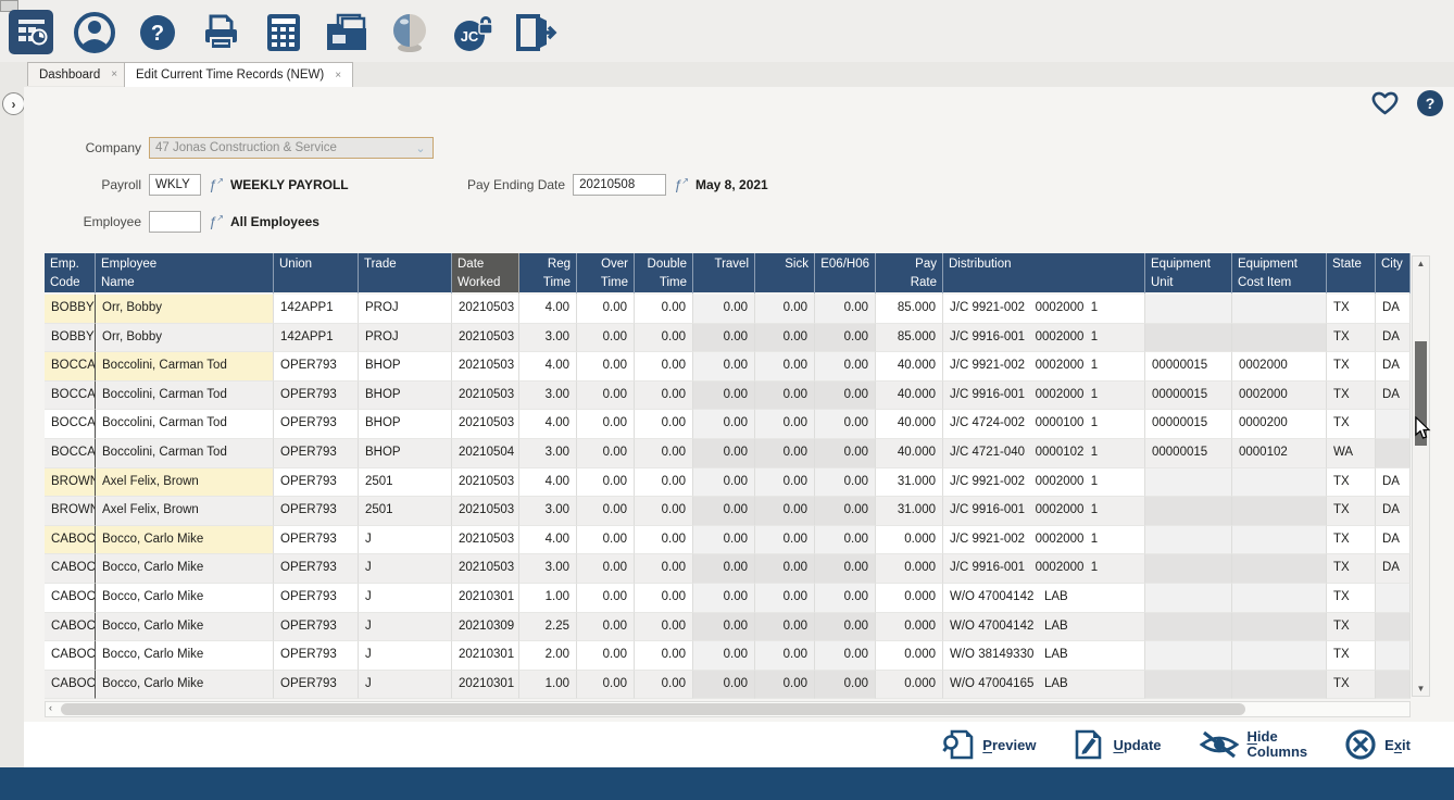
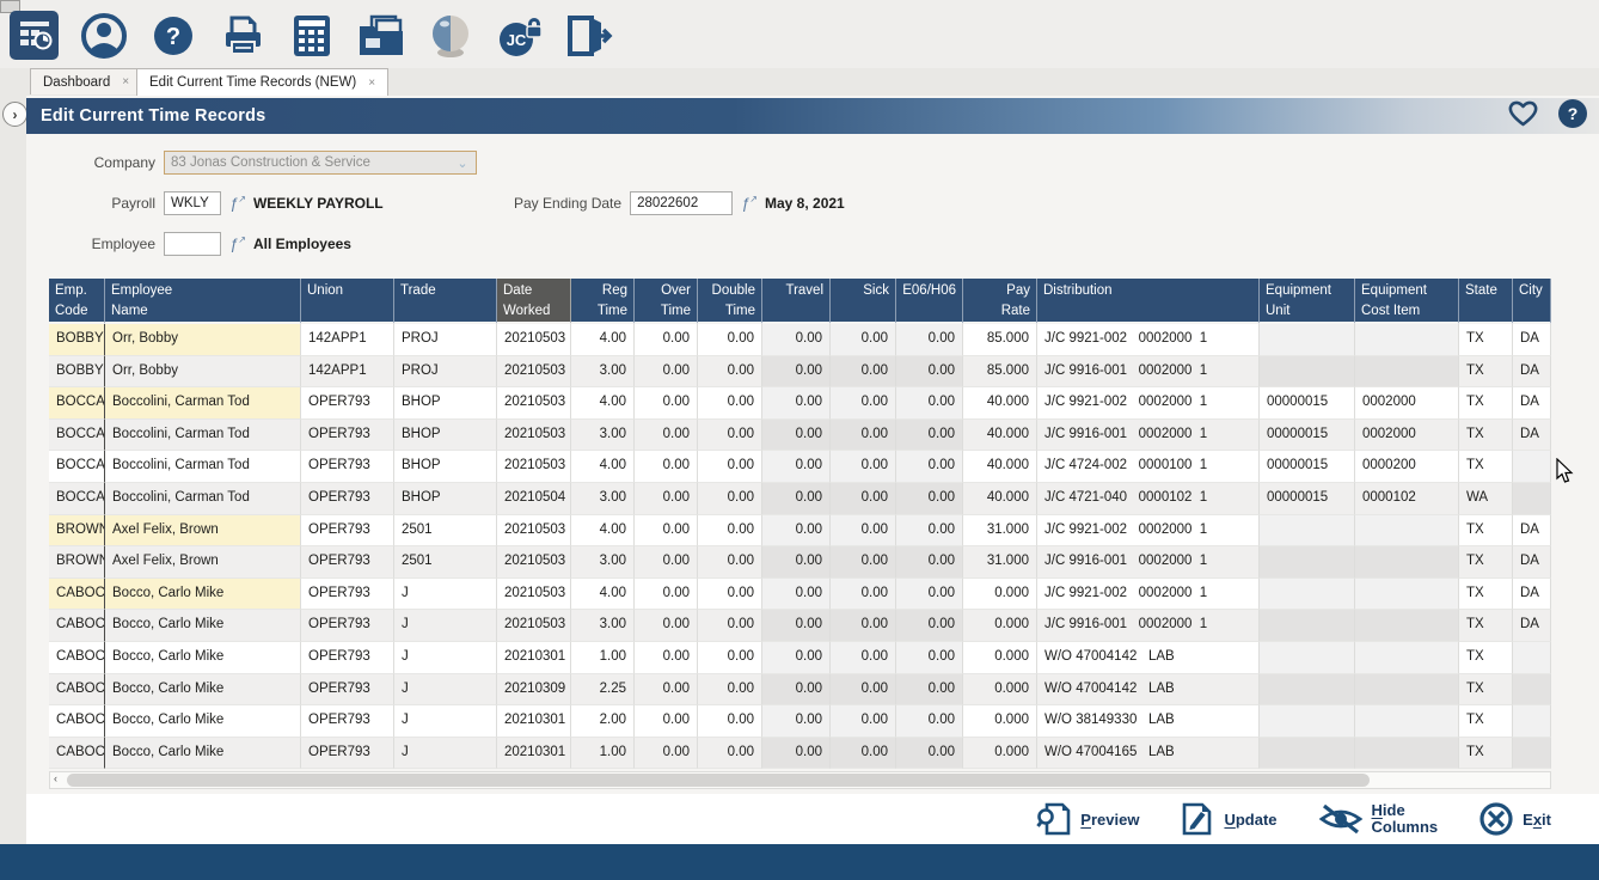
  ?
  JC
  Dashboard
  ×
  Edit Current Time Records (NEW)
  ×
  ›
+ Edit Current Time Records
  ?
  Company
- 47 Jonas Construction & Service
+ 83 Jonas Construction & Service
  ⌄
  Payroll
  WKLY
  ƒ↗
  WEEKLY PAYROLL
  Pay Ending Date
- 20210508
+ 28022602
  ƒ↗
  May 8, 2021
  Employee
  ƒ↗
  All Employees
  Emp.
  Code
  Employee
  Name
  Union
  Trade
  Date
  Worked
  Reg
  Time
  Over
  Time
  Double
  Time
  Travel
  Sick
  E06/H06
  Pay
  Rate
  Distribution
  Equipment
  Unit
  Equipment
  Cost Item
  State
  City
  BOBBY
  Orr, Bobby
  142APP1
  PROJ
  20210503
  4.00
  0.00
  0.00
  0.00
  0.00
  0.00
  85.000
  J/C 9921-002 0002000 1
  TX
  DA
  BOBBY
  Orr, Bobby
  142APP1
  PROJ
  20210503
  3.00
  0.00
  0.00
  0.00
  0.00
  0.00
  85.000
  J/C 9916-001 0002000 1
  TX
  DA
  BOCCA
  Boccolini, Carman Tod
  OPER793
  BHOP
  20210503
  4.00
  0.00
  0.00
  0.00
  0.00
  0.00
  40.000
  J/C 9921-002 0002000 1
  00000015
  0002000
  TX
  DA
  BOCCA
  Boccolini, Carman Tod
  OPER793
  BHOP
  20210503
  3.00
  0.00
  0.00
  0.00
  0.00
  0.00
  40.000
  J/C 9916-001 0002000 1
  00000015
  0002000
  TX
  DA
  BOCCA
  Boccolini, Carman Tod
  OPER793
  BHOP
  20210503
  4.00
  0.00
  0.00
  0.00
  0.00
  0.00
  40.000
  J/C 4724-002 0000100 1
  00000015
  0000200
  TX
  BOCCA
  Boccolini, Carman Tod
  OPER793
  BHOP
  20210504
  3.00
  0.00
  0.00
  0.00
  0.00
  0.00
  40.000
  J/C 4721-040 0000102 1
  00000015
  0000102
  WA
  BROWN
  Axel Felix, Brown
  OPER793
  2501
  20210503
  4.00
  0.00
  0.00
  0.00
  0.00
  0.00
  31.000
  J/C 9921-002 0002000 1
  TX
  DA
  BROWN
  Axel Felix, Brown
  OPER793
  2501
  20210503
  3.00
  0.00
  0.00
  0.00
  0.00
  0.00
  31.000
  J/C 9916-001 0002000 1
  TX
  DA
  CABOC
  Bocco, Carlo Mike
  OPER793
  J
  20210503
  4.00
  0.00
  0.00
  0.00
  0.00
  0.00
  0.000
  J/C 9921-002 0002000 1
  TX
  DA
  CABOC
  Bocco, Carlo Mike
  OPER793
  J
  20210503
  3.00
  0.00
  0.00
  0.00
  0.00
  0.00
  0.000
  J/C 9916-001 0002000 1
  TX
  DA
  CABOC
  Bocco, Carlo Mike
  OPER793
  J
  20210301
  1.00
  0.00
  0.00
  0.00
  0.00
  0.00
  0.000
  W/O 47004142 LAB
  TX
  CABOC
  Bocco, Carlo Mike
  OPER793
  J
  20210309
  2.25
  0.00
  0.00
  0.00
  0.00
  0.00
  0.000
  W/O 47004142 LAB
  TX
  CABOC
  Bocco, Carlo Mike
  OPER793
  J
  20210301
  2.00
  0.00
  0.00
  0.00
  0.00
  0.00
  0.000
  W/O 38149330 LAB
  TX
  CABOC
  Bocco, Carlo Mike
  OPER793
  J
  20210301
  1.00
  0.00
  0.00
  0.00
  0.00
  0.00
  0.000
  W/O 47004165 LAB
  TX
- ▲
- ▼
  ‹
  Preview
  Update
  Hide
  Columns
  Exit
